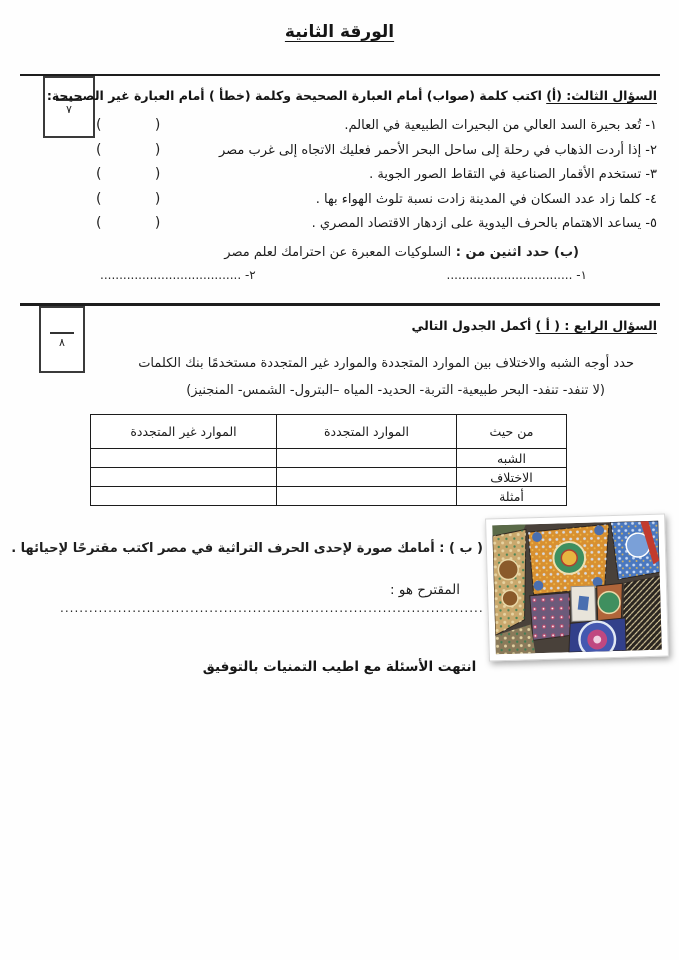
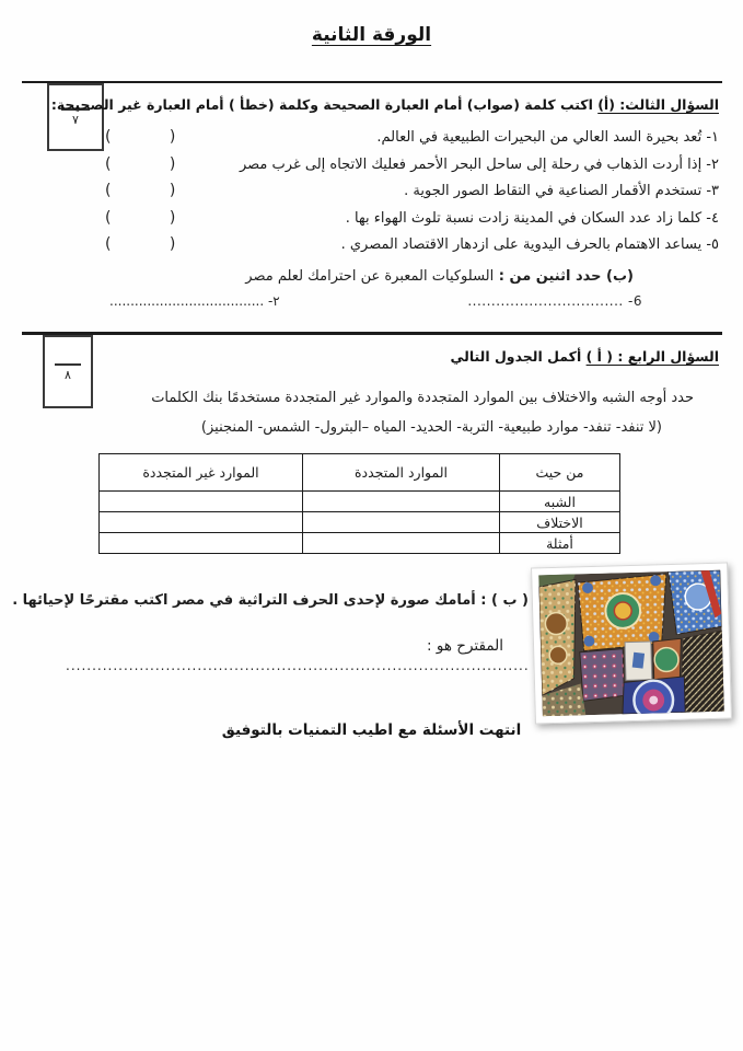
  الورقة الثانية
  ٧
  السؤال الثالث: (أ) اكتب كلمة (صواب) أمام العبارة الصحيحة وكلمة (خطأ ) أمام العبارة غير الصحيحة:
  ١- تُعد بحيرة السد العالي من البحيرات الطبيعية في العالم.
  ( )
  ٢- إذا أردت الذهاب في رحلة إلى ساحل البحر الأحمر فعليك الاتجاه إلى غرب مصر
  ( )
  ٣- تستخدم الأقمار الصناعية في التقاط الصور الجوية .
  ( )
  ٤- كلما زاد عدد السكان في المدينة زادت نسبة تلوث الهواء بها .
  ( )
  ٥- يساعد الاهتمام بالحرف اليدوية على ازدهار الاقتصاد المصري .
  ( )
  (ب) حدد اثنين من : السلوكيات المعبرة عن احترامك لعلم مصر
- ١- .................................
+ 6- .................................
  ٢- .....................................
  ٨
  السؤال الرابع : ( أ ) أكمل الجدول التالي
  حدد أوجه الشبه والاختلاف بين الموارد المتجددة والموارد غير المتجددة مستخدمًا بنك الكلمات
- (لا تنفد- تنفد- البحر طبيعية- التربة- الحديد- المياه –البترول- الشمس- المنجنيز)
+ (لا تنفد- تنفد- موارد طبيعية- التربة- الحديد- المياه –البترول- الشمس- المنجنيز)
  	من حيث	الموارد المتجددة	الموارد غير المتجددة
  الشبه
  الاختلاف
  أمثلة
  ( ب ) : أمامك صورة لإحدى الحرف التراثية في مصر اكتب مقترحًا لإحيائها .
  المقترح هو :
  انتهت الأسئلة مع اطيب التمنيات بالتوفيق
